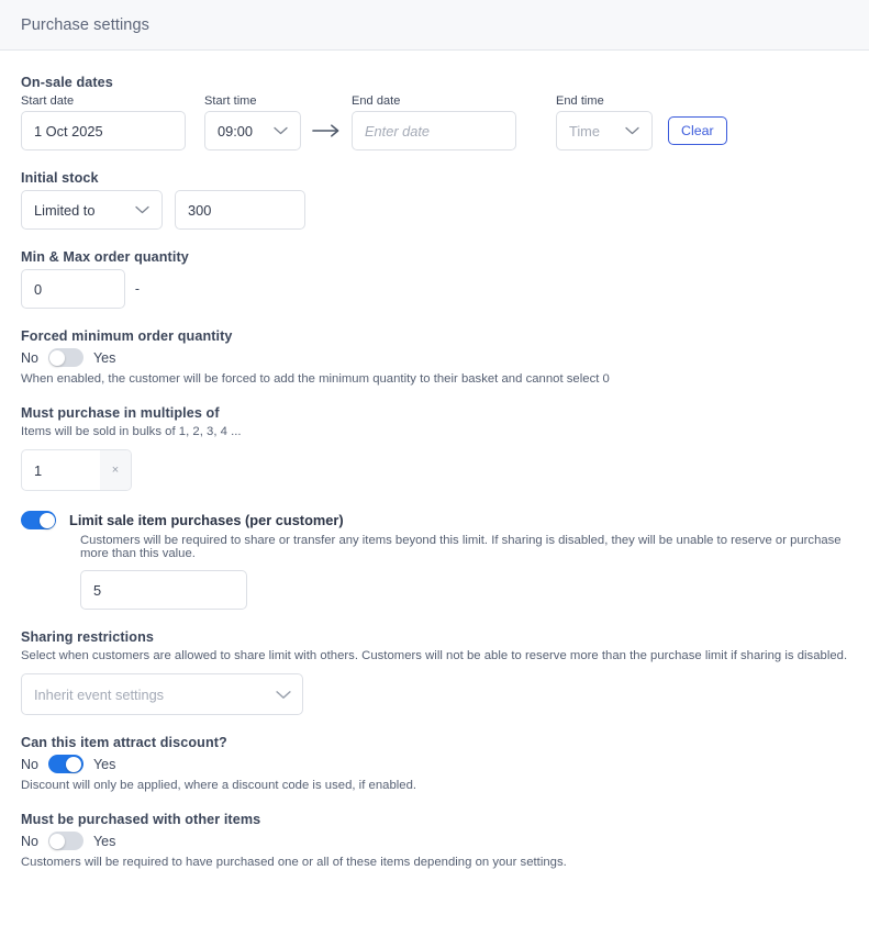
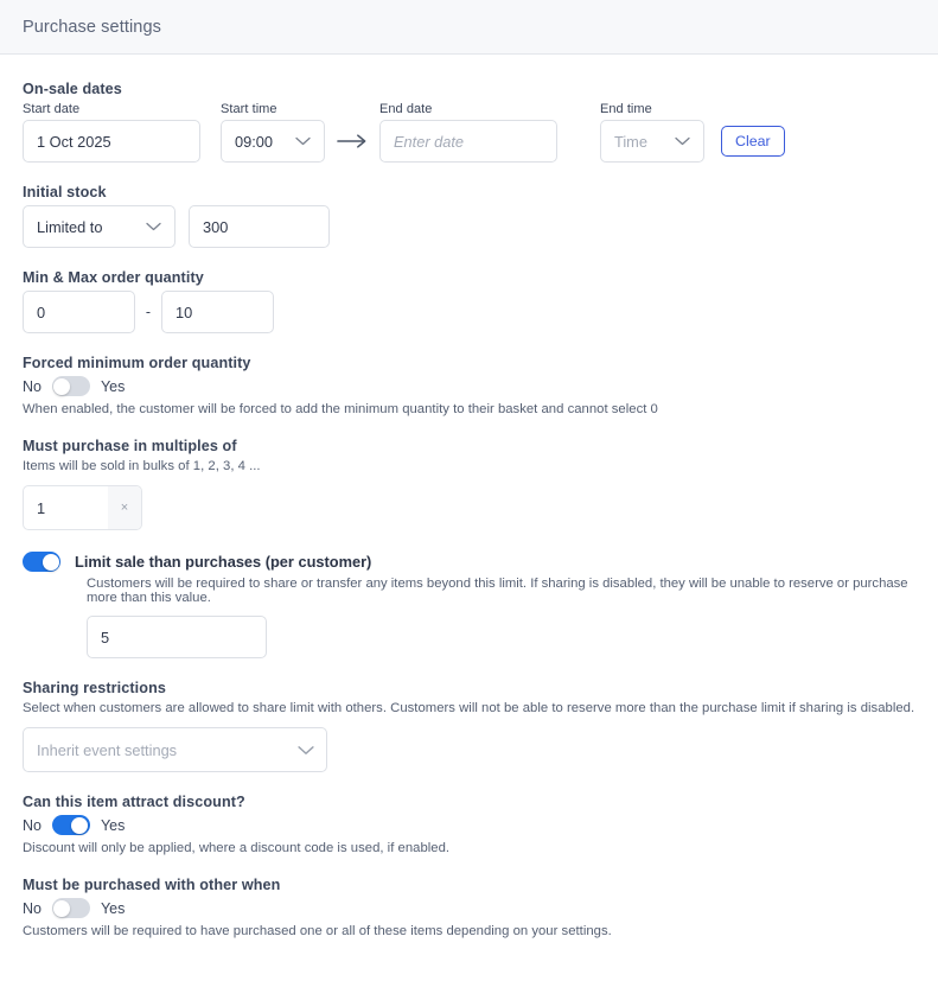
  Purchase settings
  On-sale dates
  Start date
  1 Oct 2025
  Start time
  09:00
  End date
  Enter date
  End time
  Time
  Clear
  Initial stock
  Limited to
  300
  Min & Max order quantity
  0
  -
+ 10
  Forced minimum order quantity
  No
  Yes
  When enabled, the customer will be forced to add the minimum quantity to their basket and cannot select 0
  Must purchase in multiples of
  Items will be sold in bulks of 1, 2, 3, 4 ...
  1
  ×
- Limit sale item purchases (per customer)
+ Limit sale than purchases (per customer)
  Customers will be required to share or transfer any items beyond this limit. If sharing is disabled, they will be unable to reserve or purchase more than this value.
  5
  Sharing restrictions
  Select when customers are allowed to share limit with others. Customers will not be able to reserve more than the purchase limit if sharing is disabled.
  Inherit event settings
  Can this item attract discount?
  No
  Yes
  Discount will only be applied, where a discount code is used, if enabled.
- Must be purchased with other items
+ Must be purchased with other when
  No
  Yes
  Customers will be required to have purchased one or all of these items depending on your settings.
